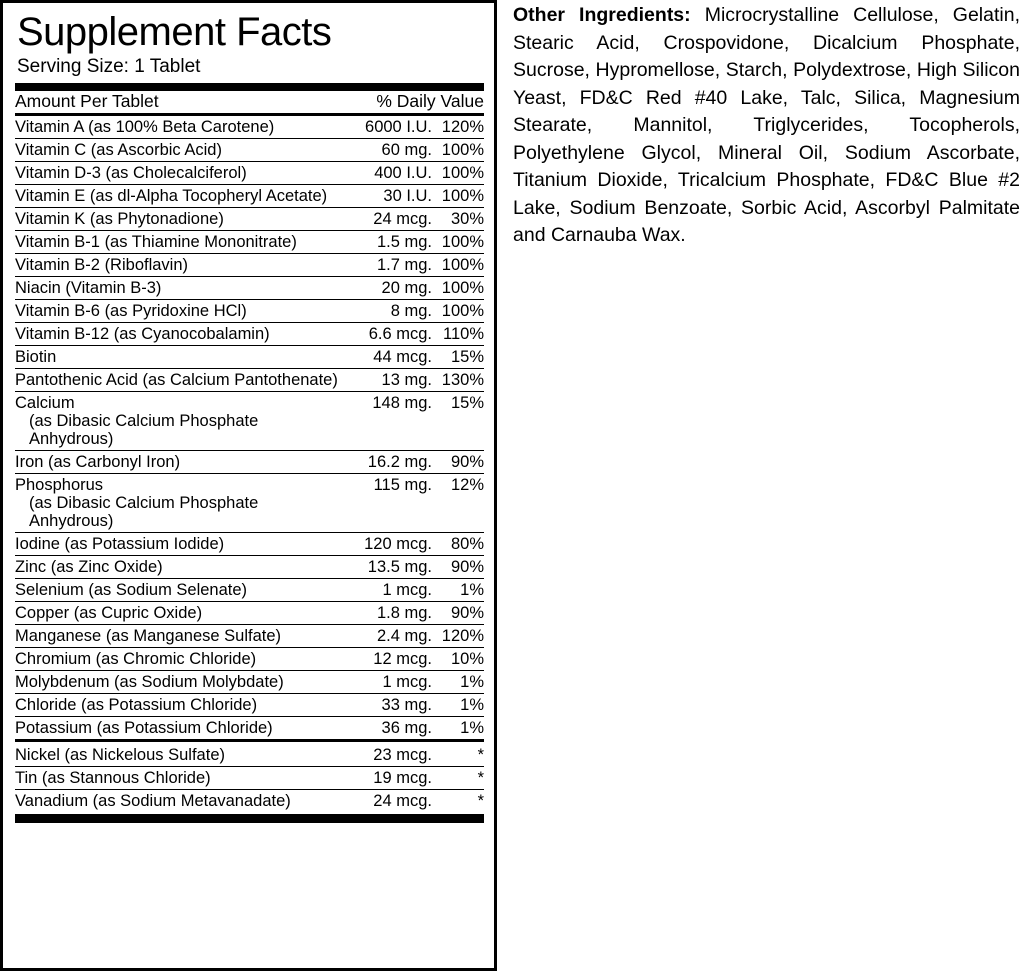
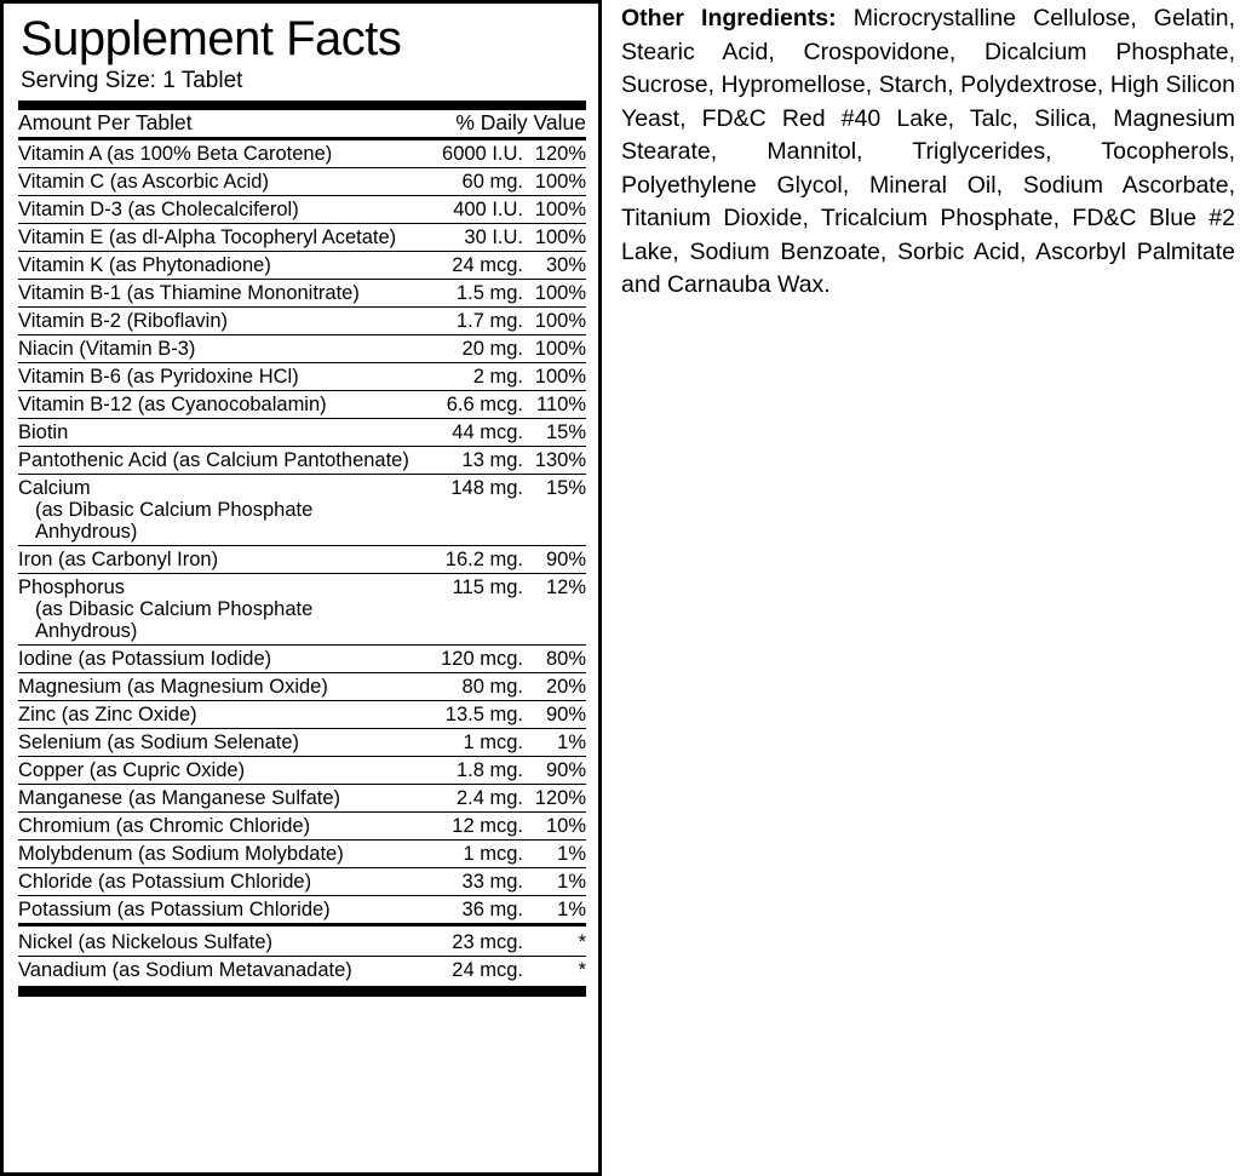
  Supplement Facts
  Serving Size: 1 Tablet
  Amount Per Tablet		% Daily Value
  Vitamin A (as 100% Beta Carotene)	6000 I.U.	120%
  Vitamin C (as Ascorbic Acid)	60 mg.	100%
  Vitamin D-3 (as Cholecalciferol)	400 I.U.	100%
  Vitamin E (as dl-Alpha Tocopheryl Acetate)	30 I.U.	100%
  Vitamin K (as Phytonadione)	24 mcg.	30%
  Vitamin B-1 (as Thiamine Mononitrate)	1.5 mg.	100%
  Vitamin B-2 (Riboflavin)	1.7 mg.	100%
  Niacin (Vitamin B-3)	20 mg.	100%
- Vitamin B-6 (as Pyridoxine HCl)	8 mg.	100%
+ Vitamin B-6 (as Pyridoxine HCl)	2 mg.	100%
  Vitamin B-12 (as Cyanocobalamin)	6.6 mcg.	110%
  Biotin	44 mcg.	15%
  Pantothenic Acid (as Calcium Pantothenate)	13 mg.	130%
  Calcium (as Dibasic Calcium Phosphate Anhydrous)	148 mg.	15%
  Iron (as Carbonyl Iron)	16.2 mg.	90%
  Phosphorus (as Dibasic Calcium Phosphate Anhydrous)	115 mg.	12%
  Iodine (as Potassium Iodide)	120 mcg.	80%
+ Magnesium (as Magnesium Oxide)	80 mg.	20%
  Zinc (as Zinc Oxide)	13.5 mg.	90%
  Selenium (as Sodium Selenate)	1 mcg.	1%
  Copper (as Cupric Oxide)	1.8 mg.	90%
  Manganese (as Manganese Sulfate)	2.4 mg.	120%
  Chromium (as Chromic Chloride)	12 mcg.	10%
  Molybdenum (as Sodium Molybdate)	1 mcg.	1%
  Chloride (as Potassium Chloride)	33 mg.	1%
  Potassium (as Potassium Chloride)	36 mg.	1%
  Nickel (as Nickelous Sulfate)	23 mcg.	*
- Tin (as Stannous Chloride)	19 mcg.	*
  Vanadium (as Sodium Metavanadate)	24 mcg.	*
  Other Ingredients: Microcrystalline Cellulose, Gelatin, Stearic Acid, Crospovidone, Dicalcium Phosphate, Sucrose, Hypromellose, Starch, Polydextrose, High Silicon Yeast, FD&C Red #40 Lake, Talc, Silica, Magnesium Stearate, Mannitol, Triglycerides, Tocopherols, Polyethylene Glycol, Mineral Oil, Sodium Ascorbate, Titanium Dioxide, Tricalcium Phosphate, FD&C Blue #2 Lake, Sodium Benzoate, Sorbic Acid, Ascorbyl Palmitate and Carnauba Wax.
